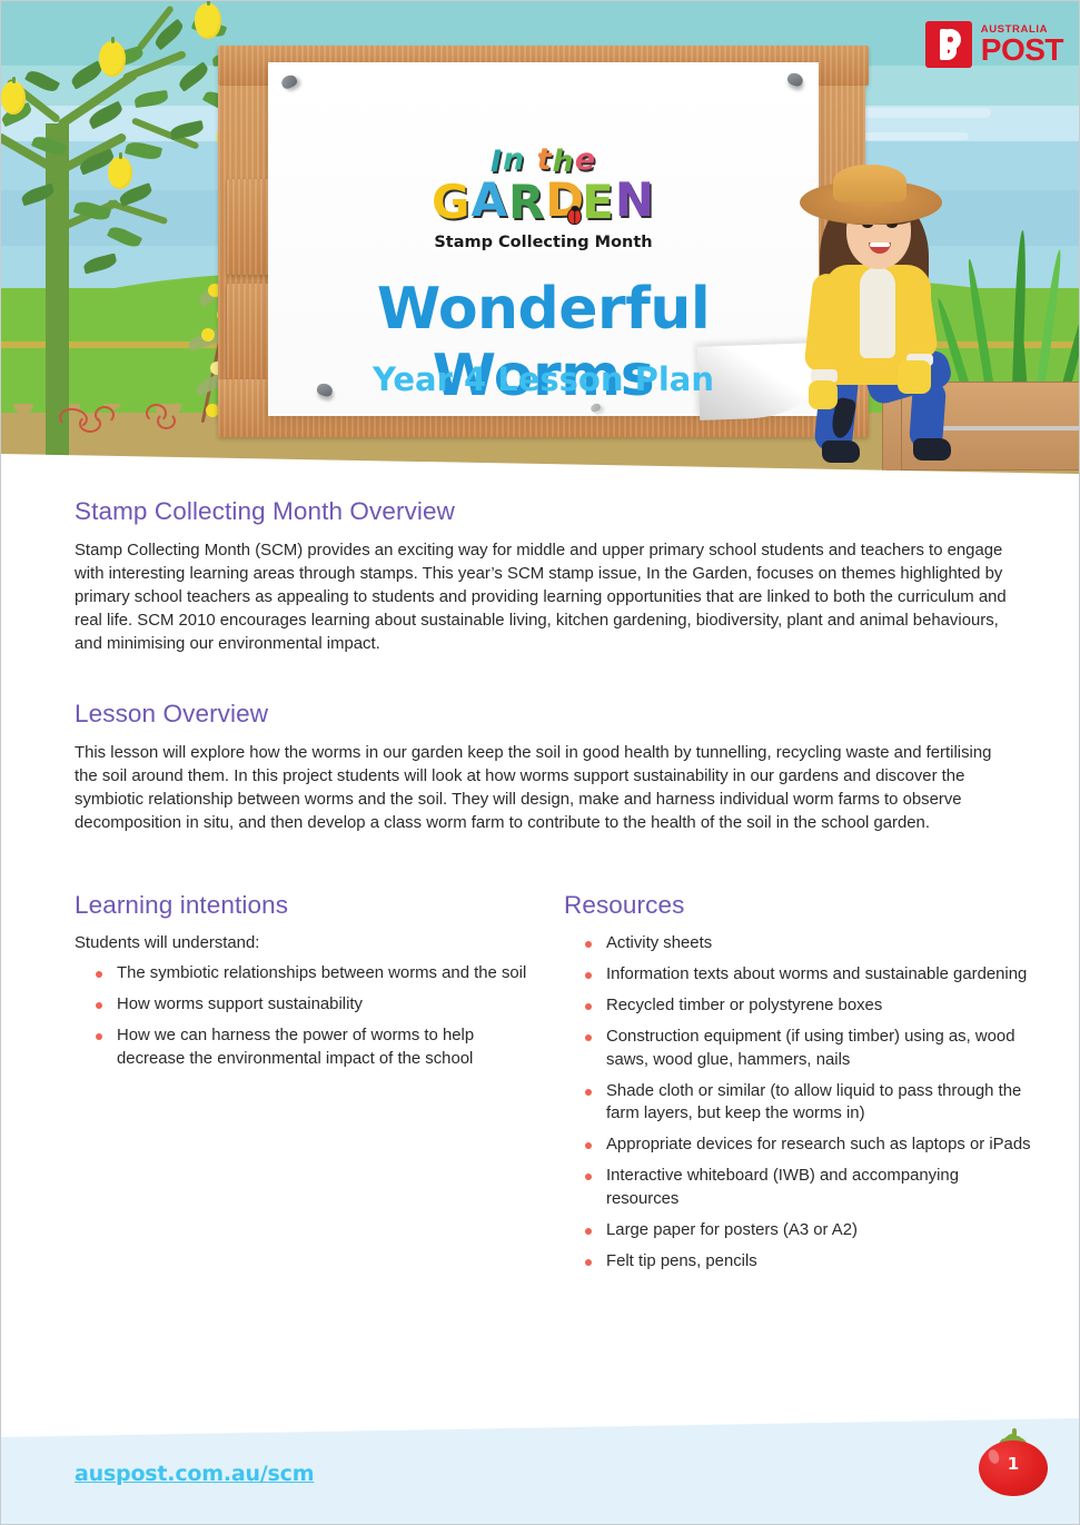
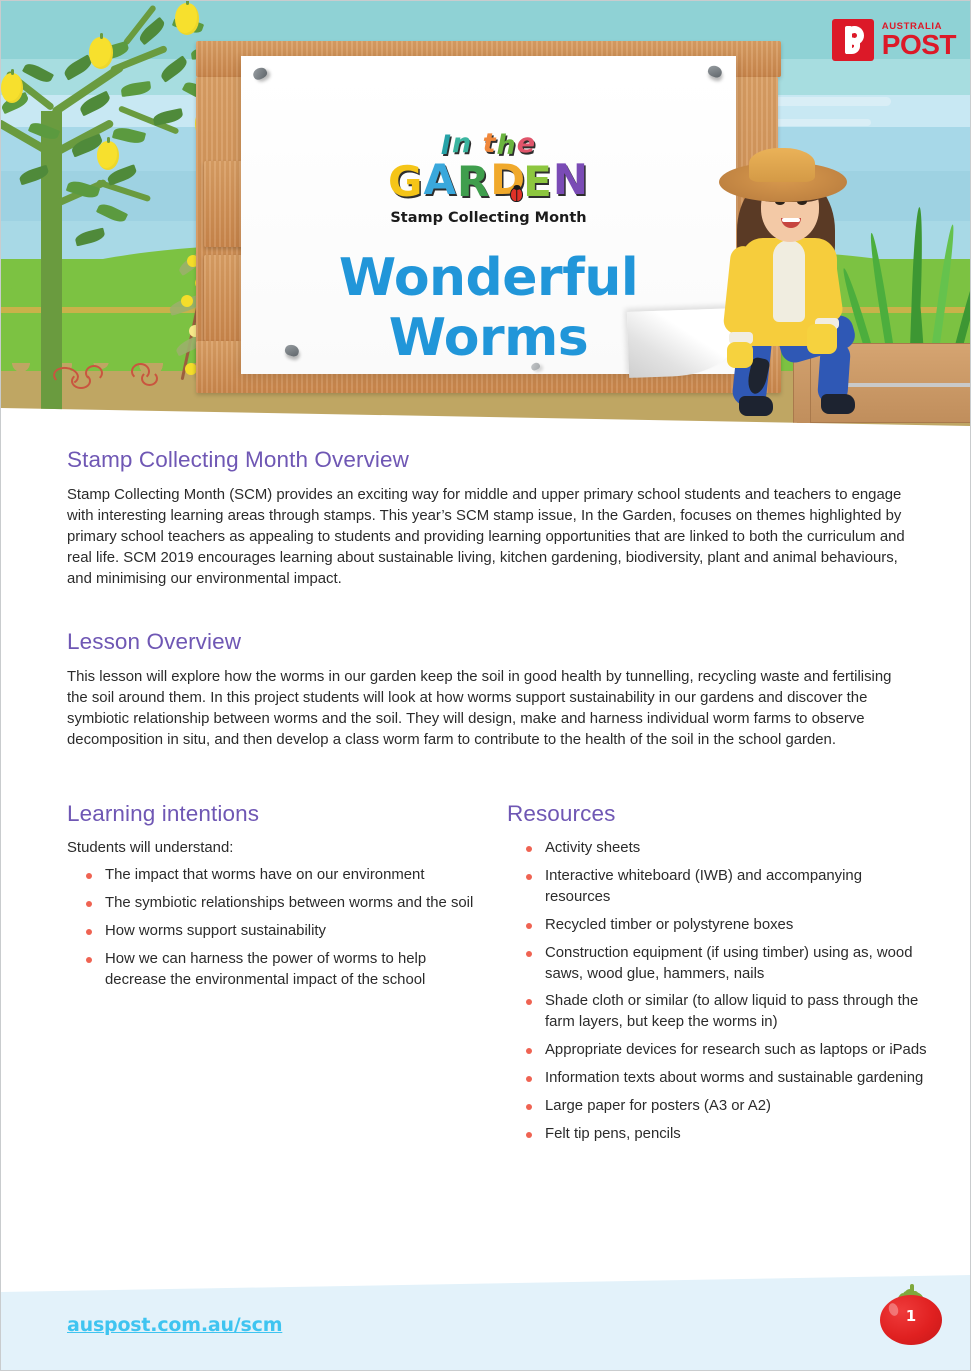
  In the
  GARDEN
  Stamp Collecting Month
  Wonderful Worms
- Year 4 Lesson Plan
  AUSTRALIA
  POST
  Stamp Collecting Month Overview
- Stamp Collecting Month (SCM) provides an exciting way for middle and upper primary school students and teachers to engage with interesting learning areas through stamps. This year’s SCM stamp issue, In the Garden, focuses on themes highlighted by primary school teachers as appealing to students and providing learning opportunities that are linked to both the curriculum and real life. SCM 2010 encourages learning about sustainable living, kitchen gardening, biodiversity, plant and animal behaviours, and minimising our environmental impact.
+ Stamp Collecting Month (SCM) provides an exciting way for middle and upper primary school students and teachers to engage with interesting learning areas through stamps. This year’s SCM stamp issue, In the Garden, focuses on themes highlighted by primary school teachers as appealing to students and providing learning opportunities that are linked to both the curriculum and real life. SCM 2019 encourages learning about sustainable living, kitchen gardening, biodiversity, plant and animal behaviours, and minimising our environmental impact.
  Lesson Overview
  This lesson will explore how the worms in our garden keep the soil in good health by tunnelling, recycling waste and fertilising the soil around them. In this project students will look at how worms support sustainability in our gardens and discover the symbiotic relationship between worms and the soil. They will design, make and harness individual worm farms to observe decomposition in situ, and then develop a class worm farm to contribute to the health of the soil in the school garden.
  Learning intentions
  Students will understand:
+ The impact that worms have on our environment
  The symbiotic relationships between worms and the soil
  How worms support sustainability
  How we can harness the power of worms to help decrease the environmental impact of the school
  Resources
  Activity sheets
- Information texts about worms and sustainable gardening
+ Interactive whiteboard (IWB) and accompanying resources
  Recycled timber or polystyrene boxes
  Construction equipment (if using timber) using as, wood saws, wood glue, hammers, nails
  Shade cloth or similar (to allow liquid to pass through the farm layers, but keep the worms in)
  Appropriate devices for research such as laptops or iPads
- Interactive whiteboard (IWB) and accompanying resources
+ Information texts about worms and sustainable gardening
  Large paper for posters (A3 or A2)
  Felt tip pens, pencils
  auspost.com.au/scm
  1
